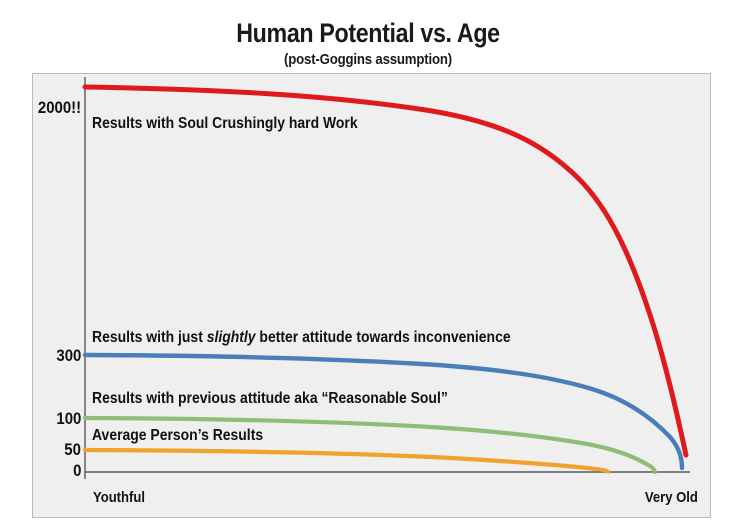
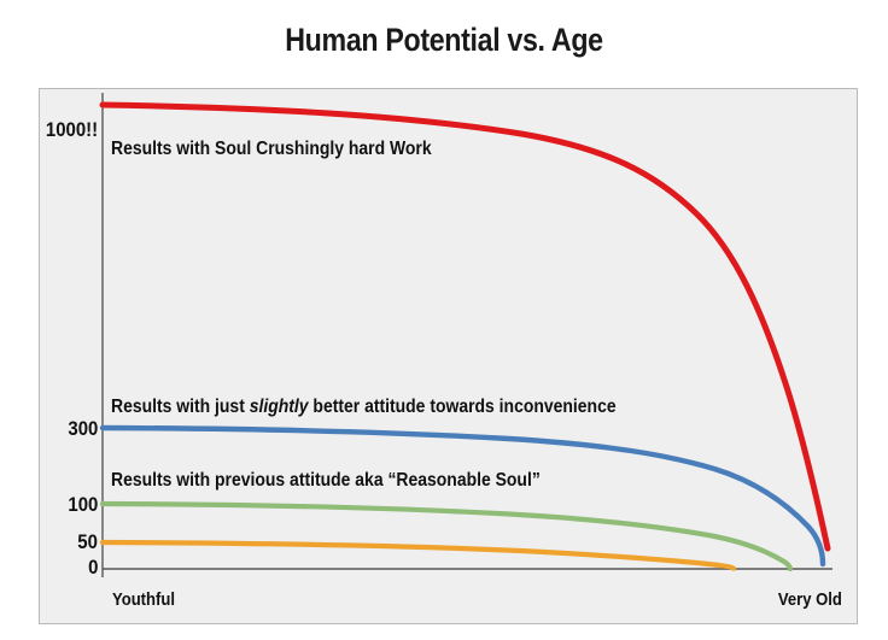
  Human Potential vs. Age
- (post-Goggins assumption)
- 2000!!
+ 1000!!
  300
  100
  50
  0
  Youthful
  Very Old
  Results with Soul Crushingly hard Work
  Results with just slightly better attitude towards inconvenience
  Results with previous attitude aka “Reasonable Soul”
- Average Person’s Results
